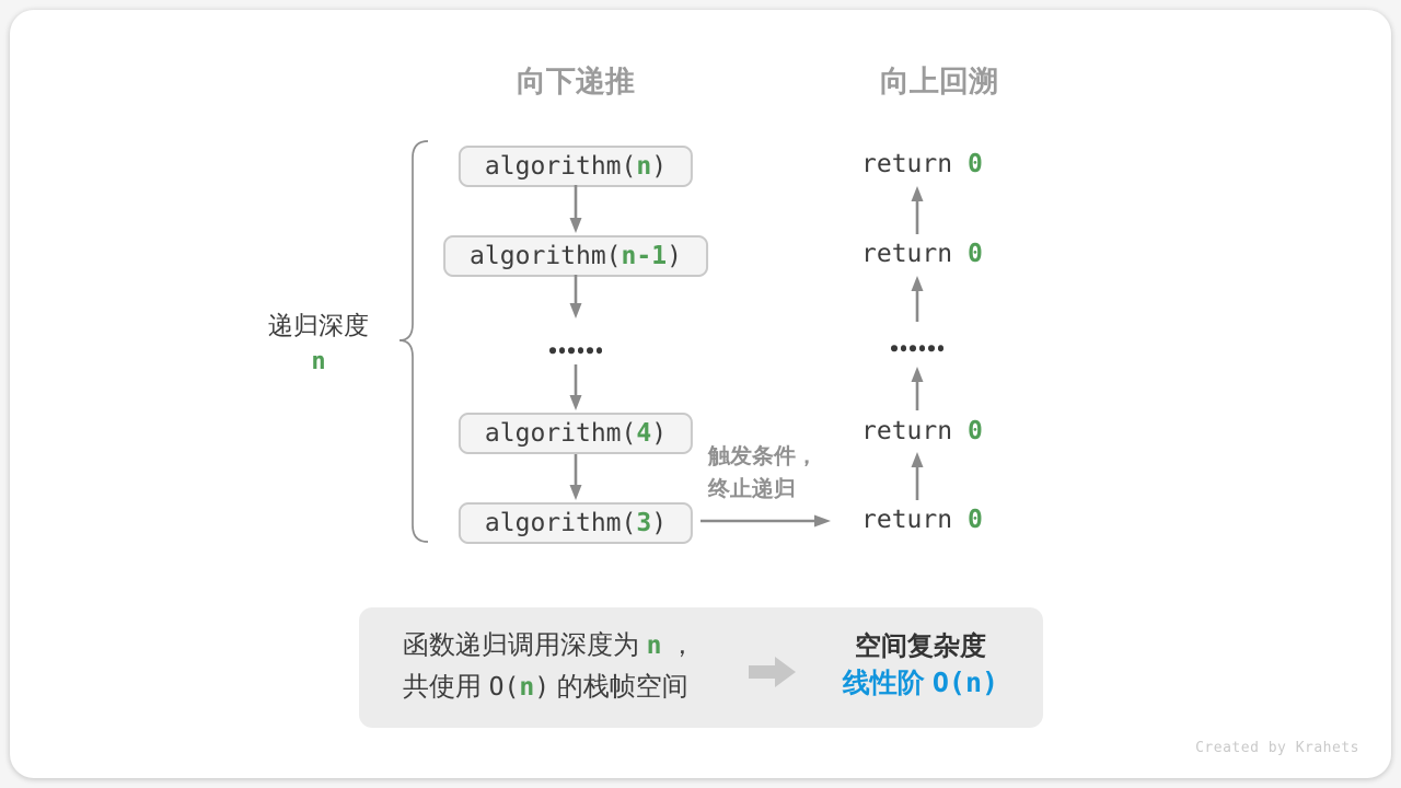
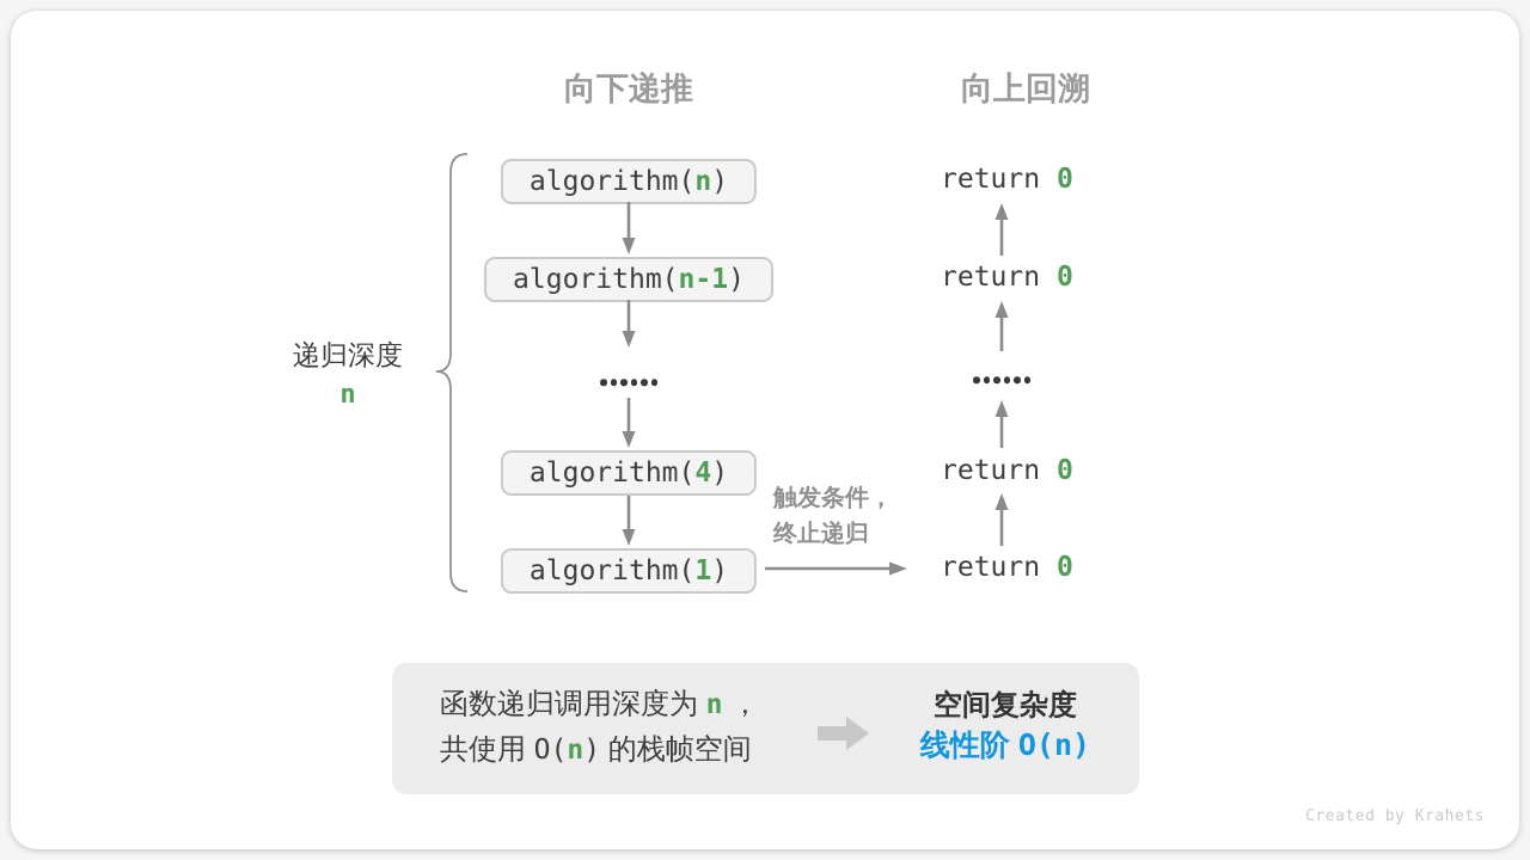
  向下递推
  向上回溯
  递归深度
  n
  algorithm(n)
  algorithm(n-1)
  algorithm(4)
- algorithm(3)
+ algorithm(1)
  return 0
  return 0
  return 0
  return 0
  触发条件，
  终止递归
  函数递归调用深度为 n ，
  共使用 O(n) 的栈帧空间
  空间复杂度
  线性阶 O(n)
  Created by Krahets
